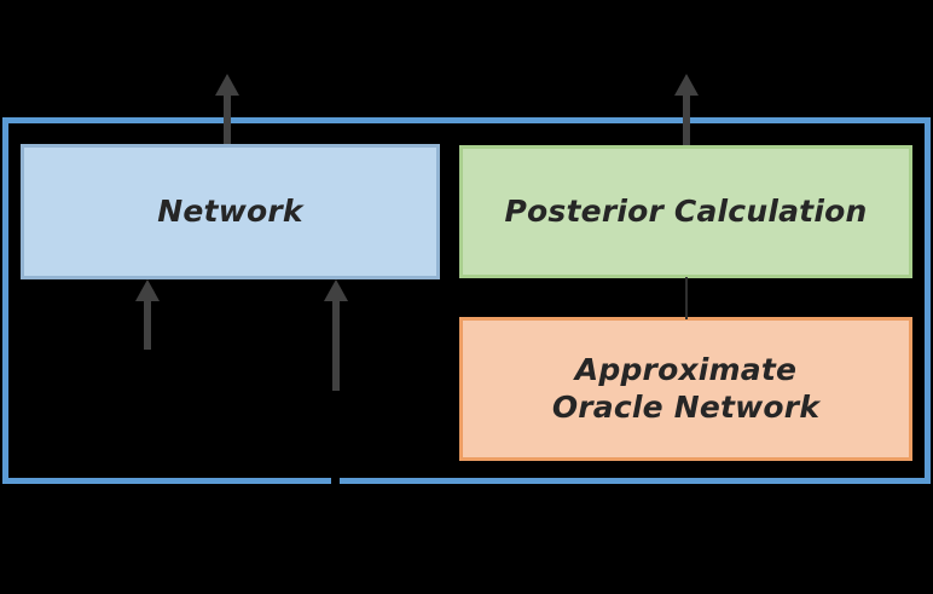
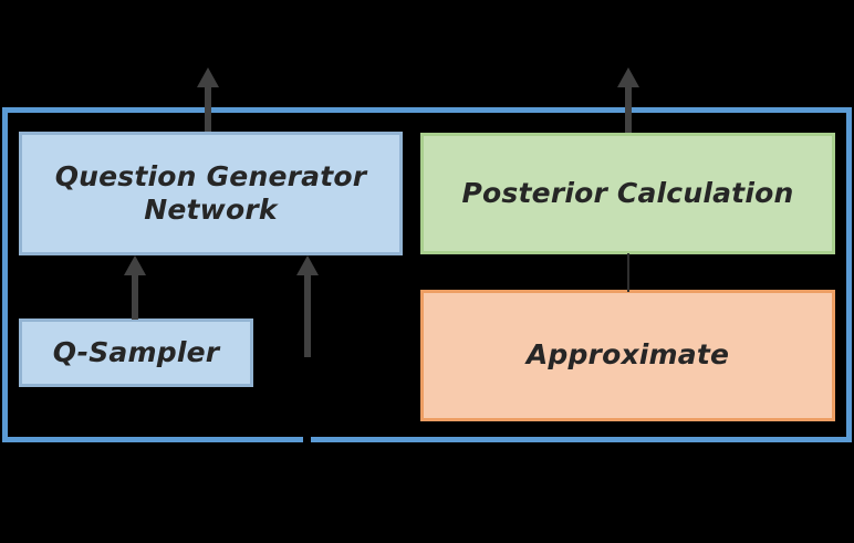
+ Question Generator
  Network
  Posterior Calculation
+ Q-Sampler
  Approximate
- Oracle Network
